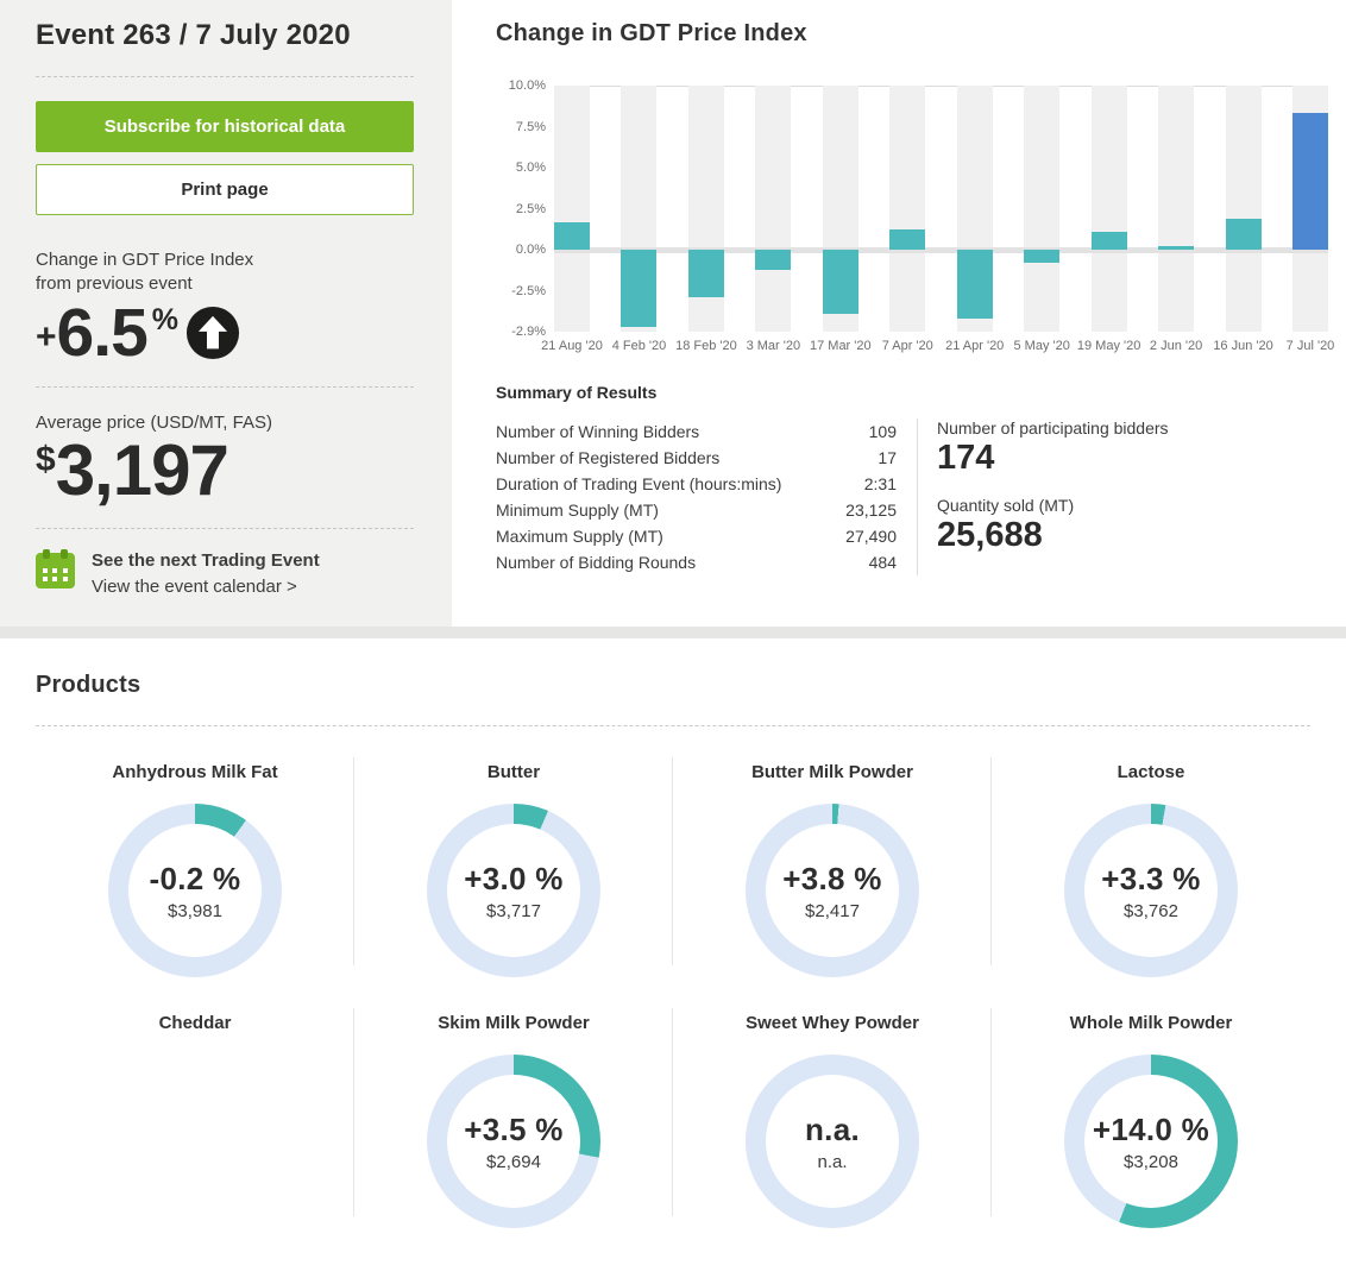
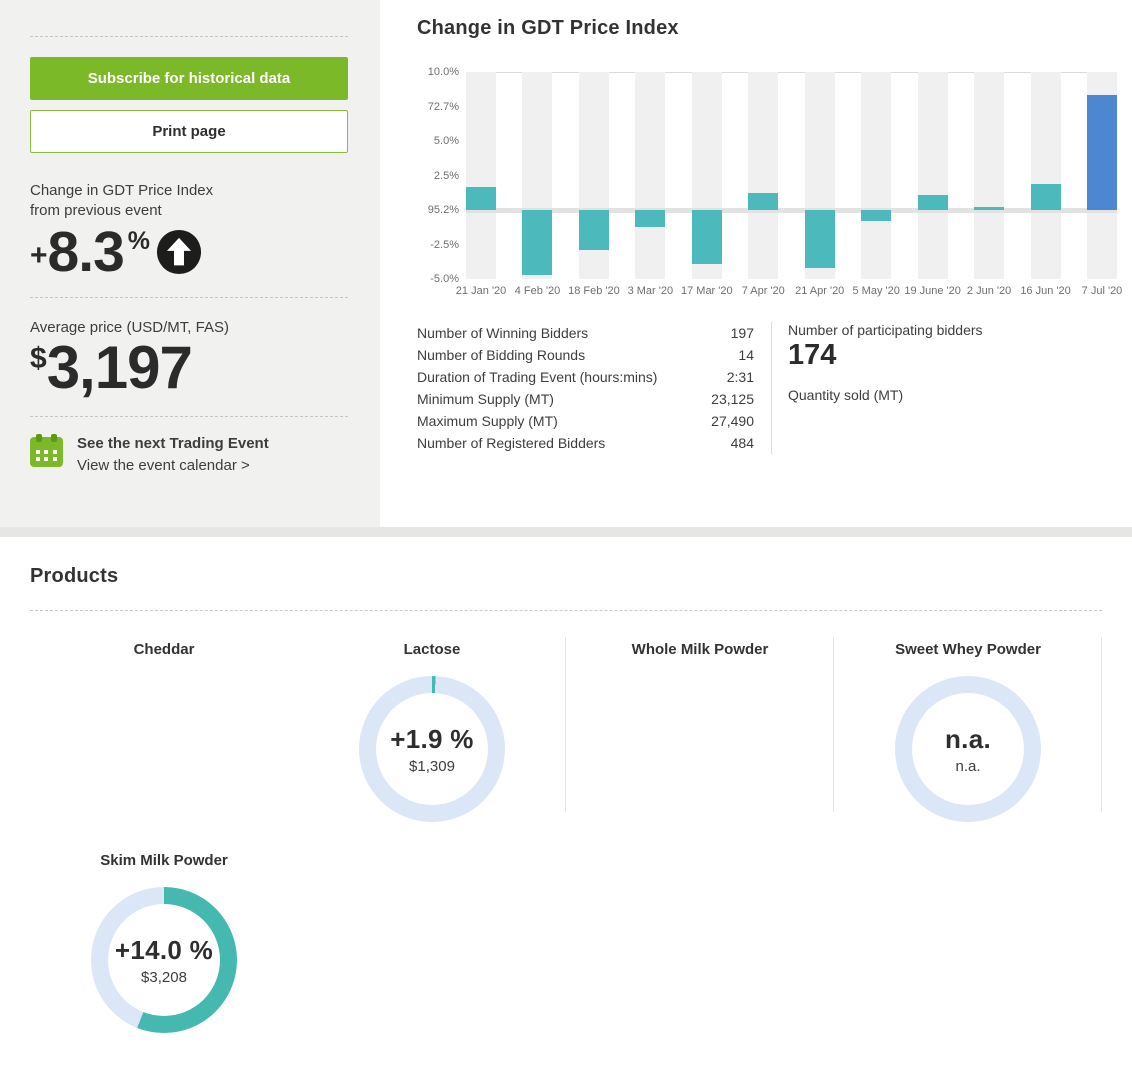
- Event 263 / 7 July 2020
  Subscribe for historical data
  Print page
  Change in GDT Price Index
  from previous event
  +
- 6.5
+ 8.3
  %
  Average price (USD/MT, FAS)
  $
  3,197
  See the next Trading Event
  View the event calendar >
  Change in GDT Price Index
  10.0%
- 7.5%
+ 72.7%
  5.0%
  2.5%
- 0.0%
+ 95.2%
  -2.5%
- -2.9%
+ -5.0%
- 21 Aug '20
+ 21 Jan '20
  4 Feb '20
  18 Feb '20
  3 Mar '20
  17 Mar '20
  7 Apr '20
  21 Apr '20
  5 May '20
- 19 May '20
+ 19 June '20
  2 Jun '20
  16 Jun '20
  7 Jul '20
- Summary of Results
  Number of Winning Bidders
- 109
+ 197
- Number of Registered Bidders
+ Number of Bidding Rounds
- 17
+ 14
  Duration of Trading Event (hours:mins)
  2:31
  Minimum Supply (MT)
  23,125
  Maximum Supply (MT)
  27,490
- Number of Bidding Rounds
+ Number of Registered Bidders
  484
  Number of participating bidders
  174
  Quantity sold (MT)
- 25,688
  Products
- Anhydrous Milk Fat
- -0.2 %
- $3,981
- Butter
- +3.0 %
- $3,717
- Butter Milk Powder
- +3.8 %
- $2,417
- Lactose
+ Cheddar
- +3.3 %
- $3,762
- Cheddar
+ Lactose
+ +1.9 %
+ $1,309
- Skim Milk Powder
+ Whole Milk Powder
- +3.5 %
- $2,694
  Sweet Whey Powder
  n.a.
  n.a.
- Whole Milk Powder
+ Skim Milk Powder
  +14.0 %
  $3,208
